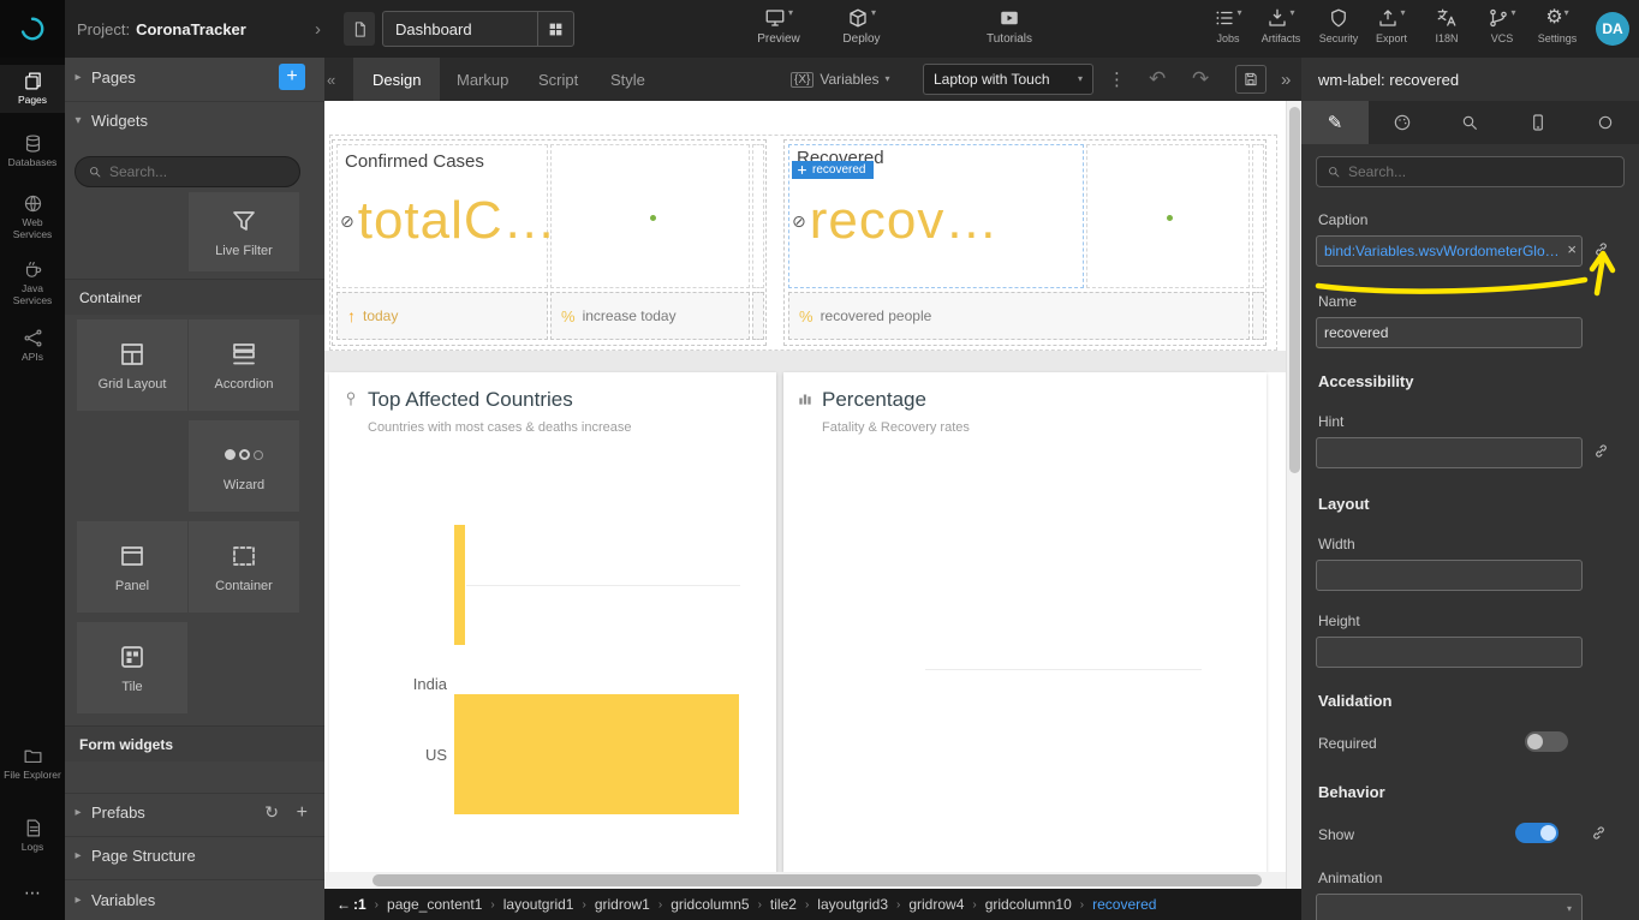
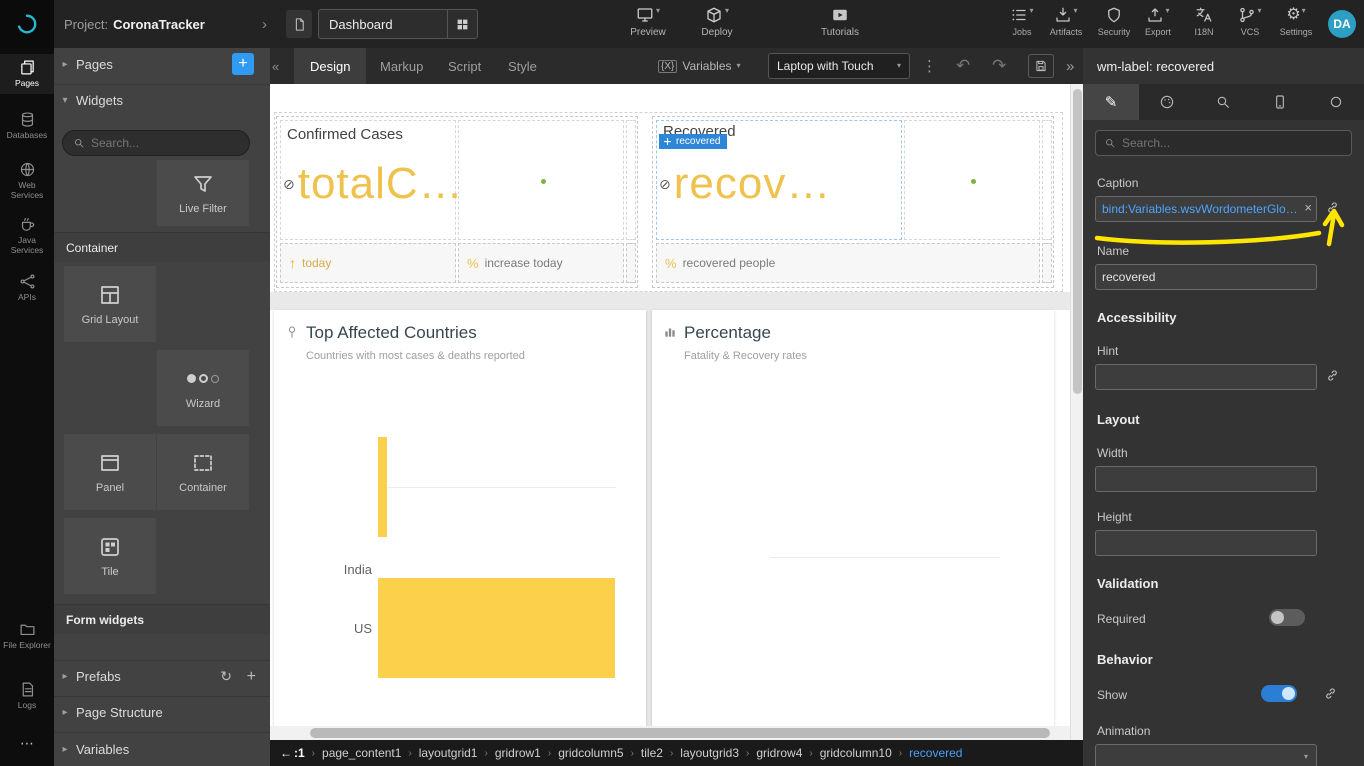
  Project:
  CoronaTracker
  ›
  Dashboard
  ▾
  Preview
  ▾
  Deploy
  Tutorials
  ▾
  Jobs
  ▾
  Artifacts
  Security
  ▾
  Export
  I18N
  ▾
  VCS
  ⚙
  ▾
  Settings
  DA
  Pages
  Databases
  Web Services
  Java Services
  APIs
  File Explorer
  Logs
  ⋯
  ▸
  Pages
  +
  ▾
  Widgets
  Search...
  Live Filter
  Container
  Grid Layout
- Accordion
  Wizard
  Panel
  Container
  Tile
  Form widgets
  ▸
  Prefabs
  ↻
  +
  ▸
  Page Structure
  ▸
  Variables
  «
  Design
  Markup
  Script
  Style
  {X}
  Variables
  ▾
  Laptop with Touch
  ▾
  ⋮
  ↶
  ↷
  »
  Confirmed Cases
  ⊘
  totalC…
  ↑
  today
  %
  increase today
  Recovered
  recovered
  ⊘
  recov…
  %
  recovered people
  Top Affected Countries
- Countries with most cases & deaths increase
+ Countries with most cases & deaths reported
  India
  US
  Percentage
  Fatality & Recovery rates
  ←
  :1
  ›
  page_content1
  ›
  layoutgrid1
  ›
  gridrow1
  ›
  gridcolumn5
  ›
  tile2
  ›
  layoutgrid3
  ›
  gridrow4
  ›
  gridcolumn10
  ›
  recovered
  wm-label: recovered
  ✎
  Search...
  Caption
  bind:Variables.wsvWordometerGloba
  ×
  Name
  recovered
  Accessibility
  Hint
  Layout
  Width
  Height
  Validation
  Required
  Behavior
  Show
  Animation
  ▾
